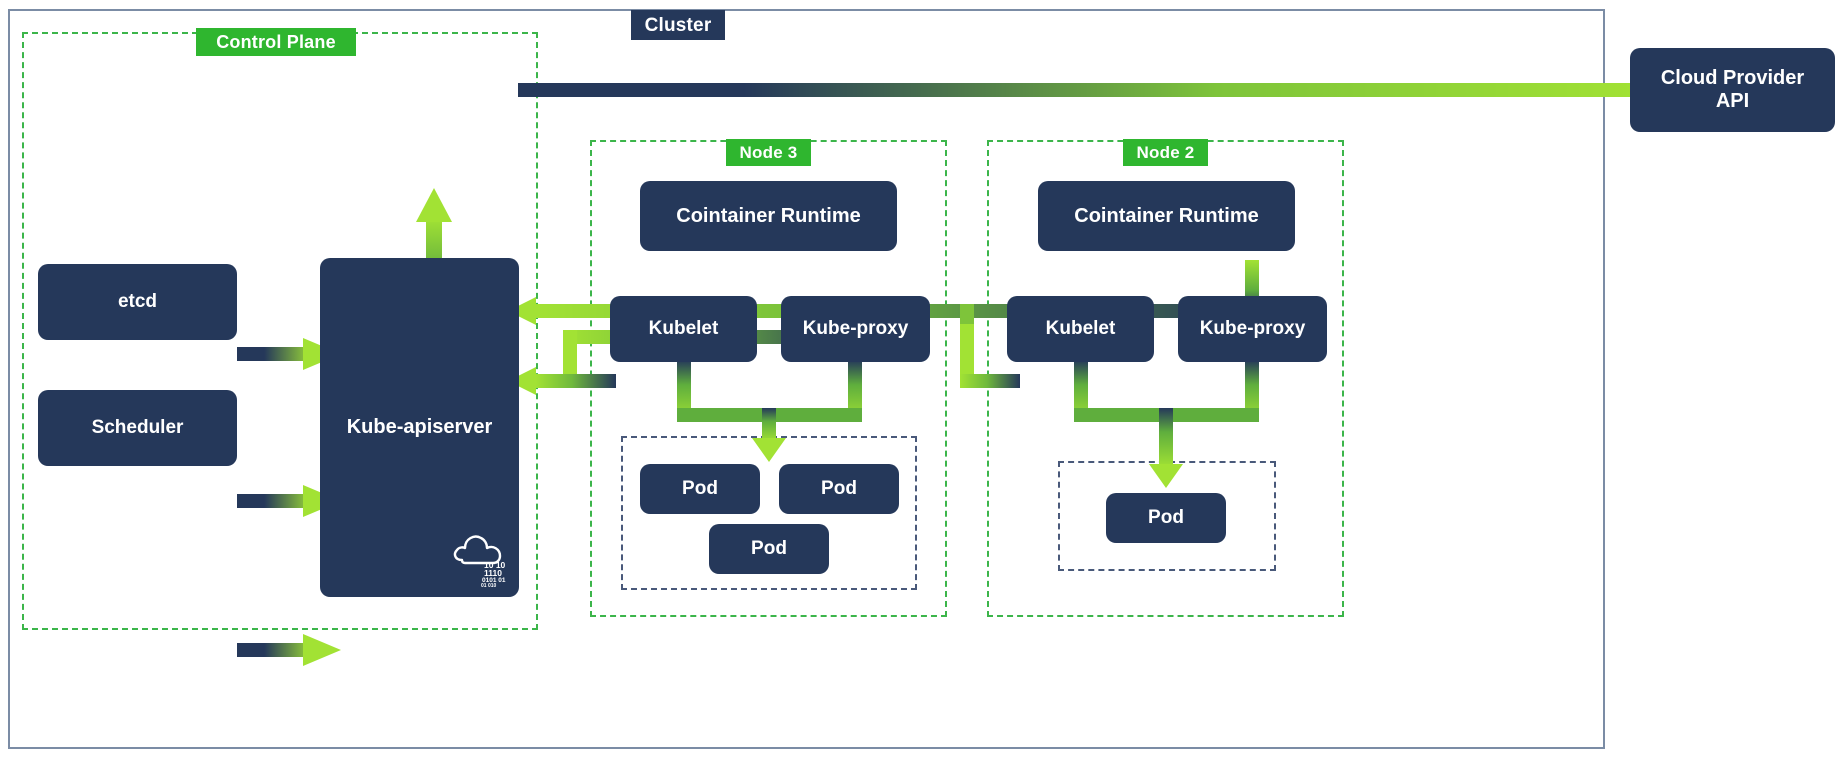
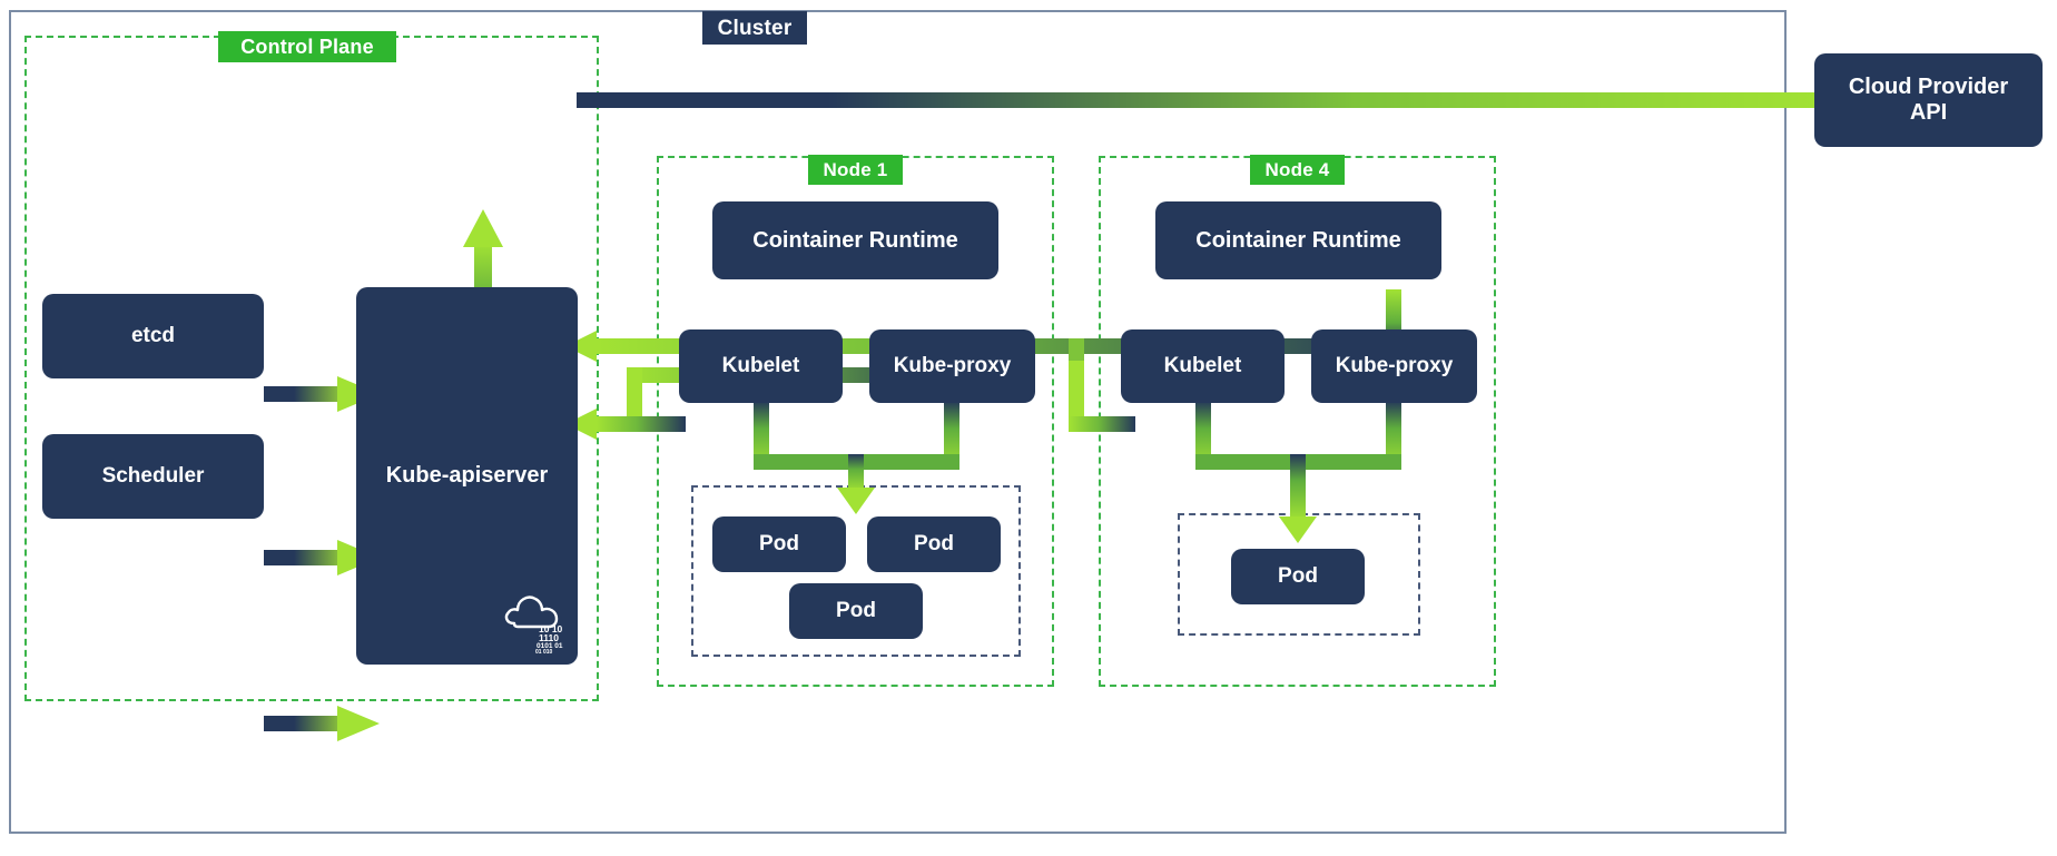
  Cluster
  Control Plane
- Node 3
+ Node 1
- Node 2
+ Node 4
  etcd
  Scheduler
  Kube-apiserver
  10 10
  1110
  Cloud Provider
  API
  Cointainer Runtime
  Kubelet
  Kube-proxy
  Pod
  Pod
  Pod
  Cointainer Runtime
  Kubelet
  Kube-proxy
  Pod
